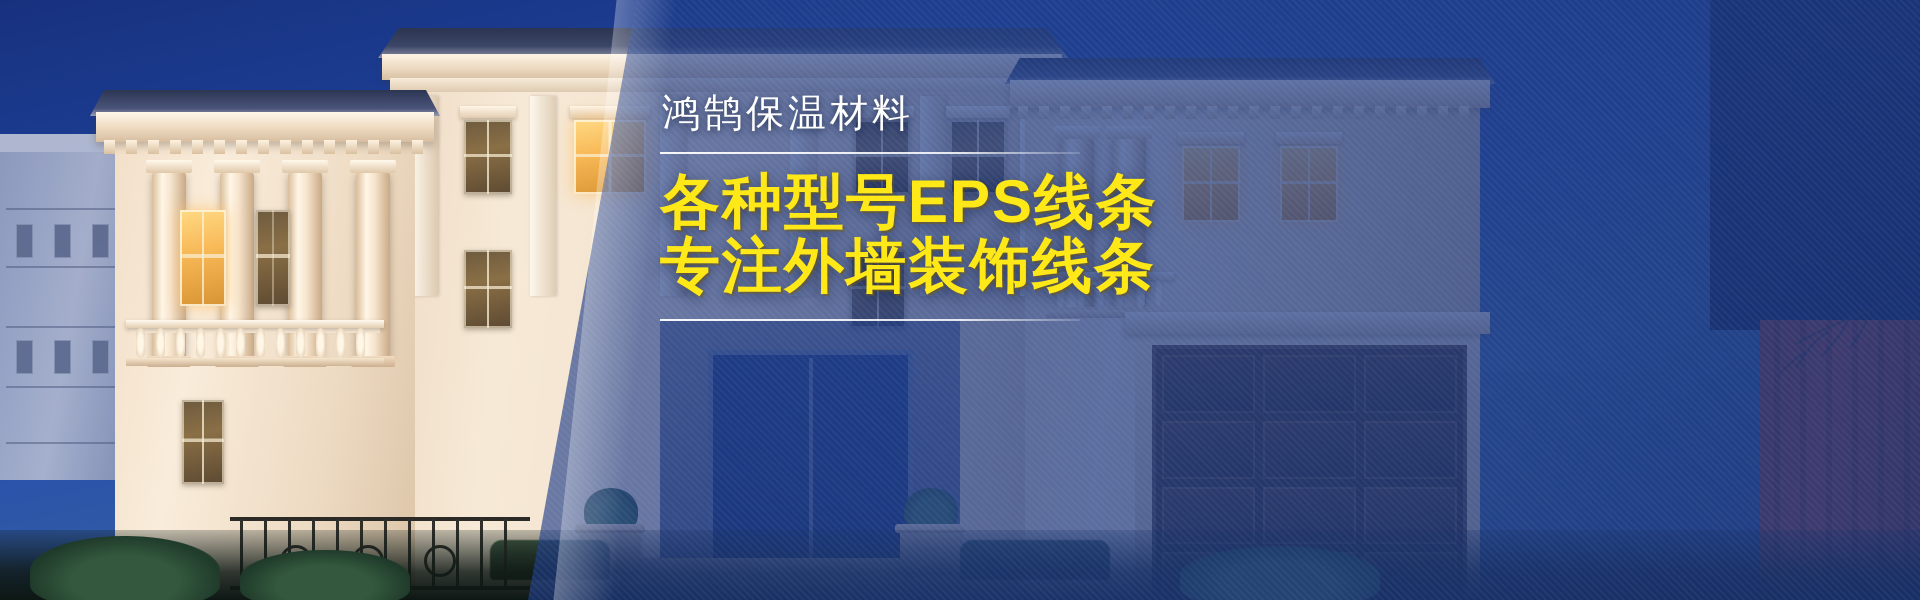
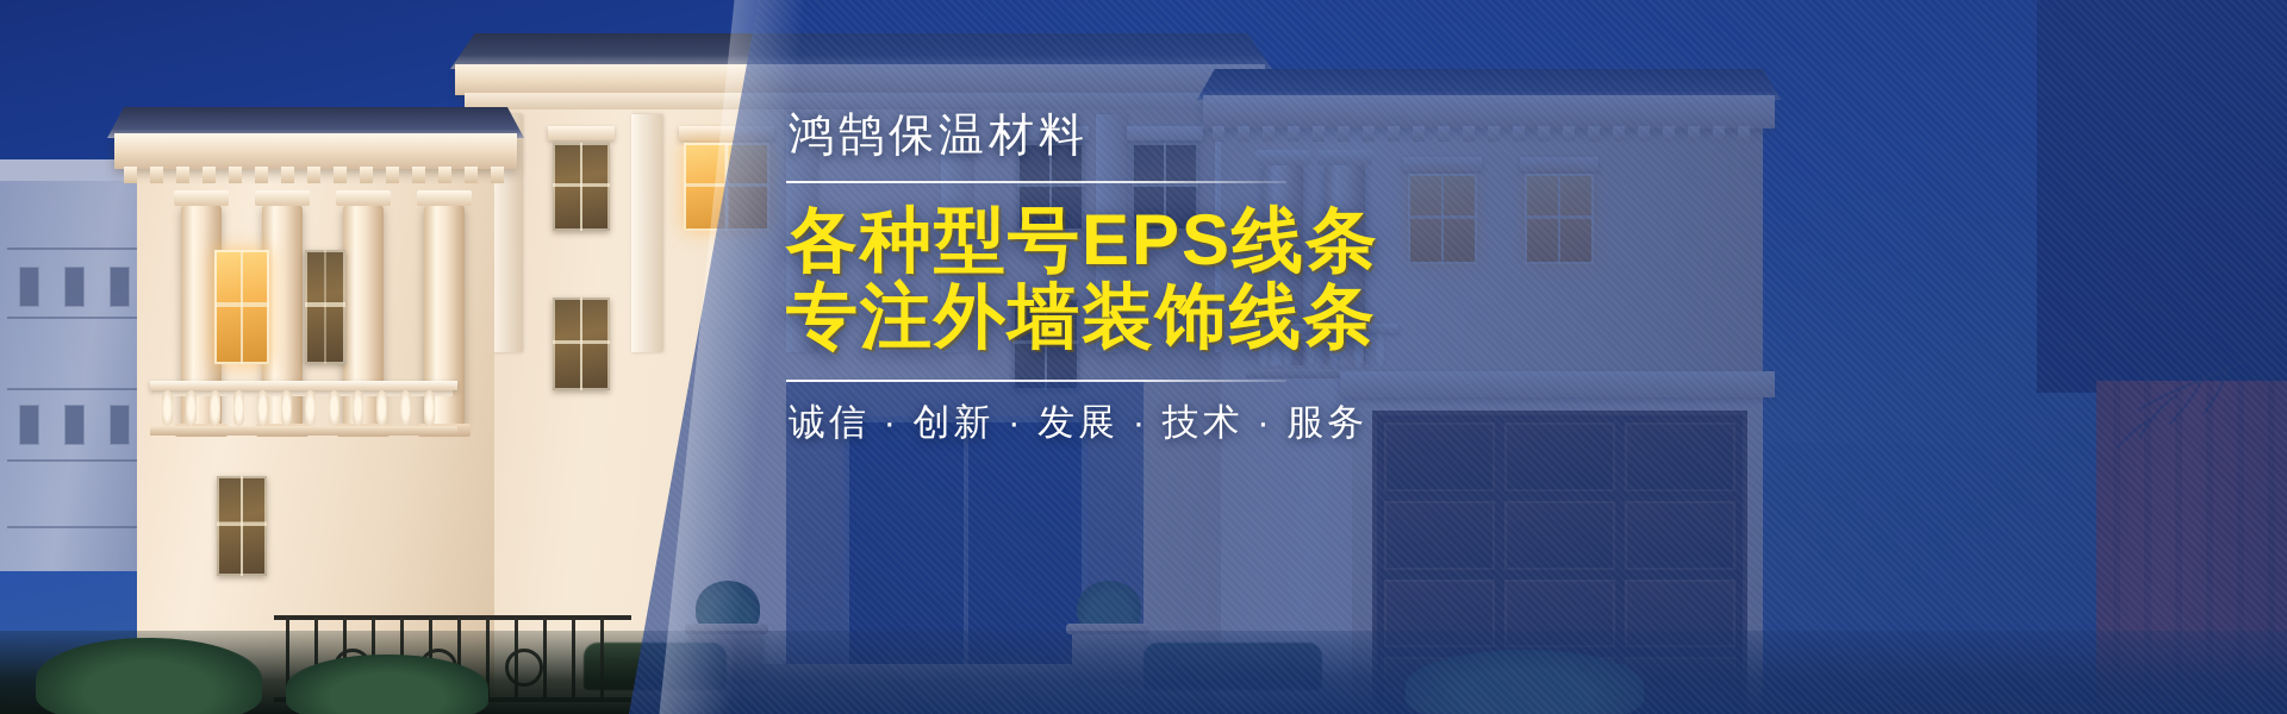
  鸿鹄保温材料
  各种型号EPS线条
  专注外墙装饰线条
+ 诚信 · 创新 · 发展 · 技术 · 服务
